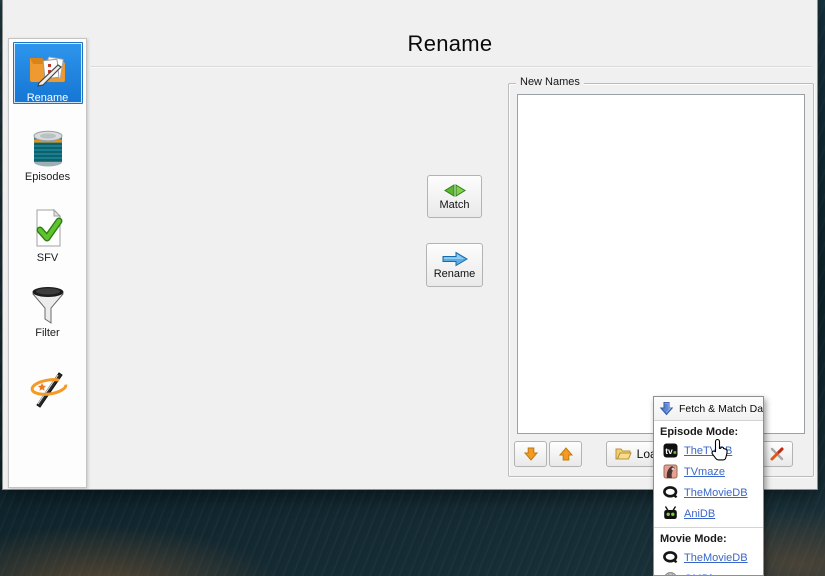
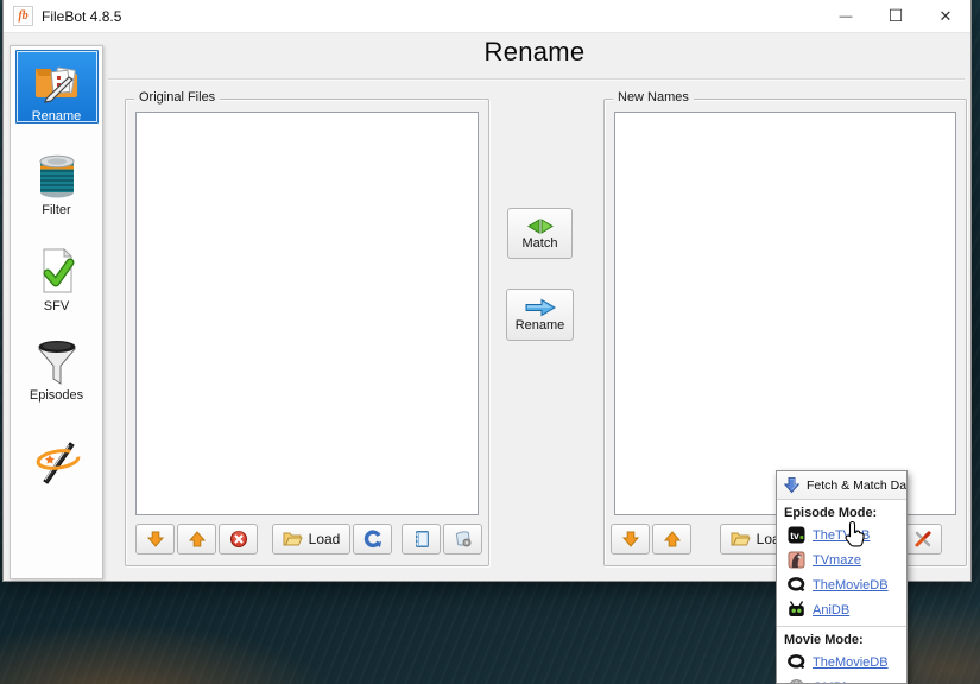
+ fb
+ FileBot 4.8.5
+ —
+ ☐
+ ✕
  Rename
  Rename
- Episodes
+ Filter
  SFV
- Filter
+ Episodes
+ Original Files
+ Load
  Match
  Rename
  New Names
  Fetch & Match Da
  Episode Mode:
  tv
  TheTVB
  TVmaze
  TheMovieDB
  AniDB
  Movie Mode:
  TheMovieDB
